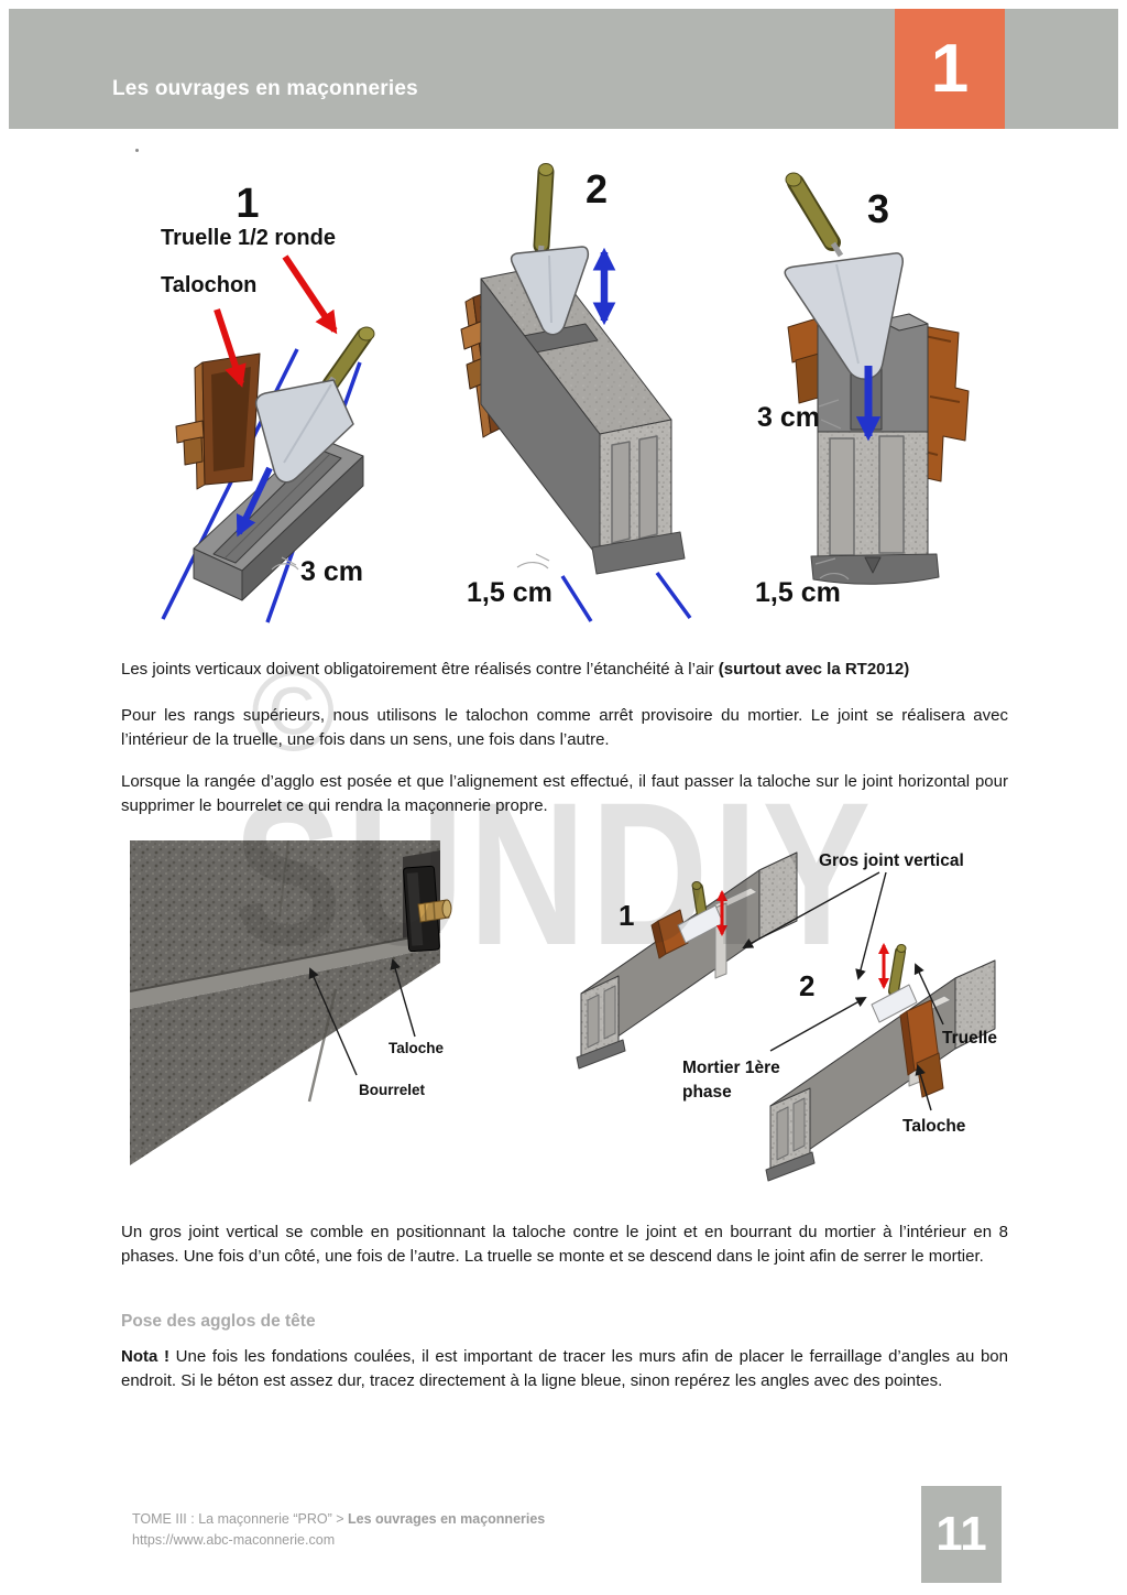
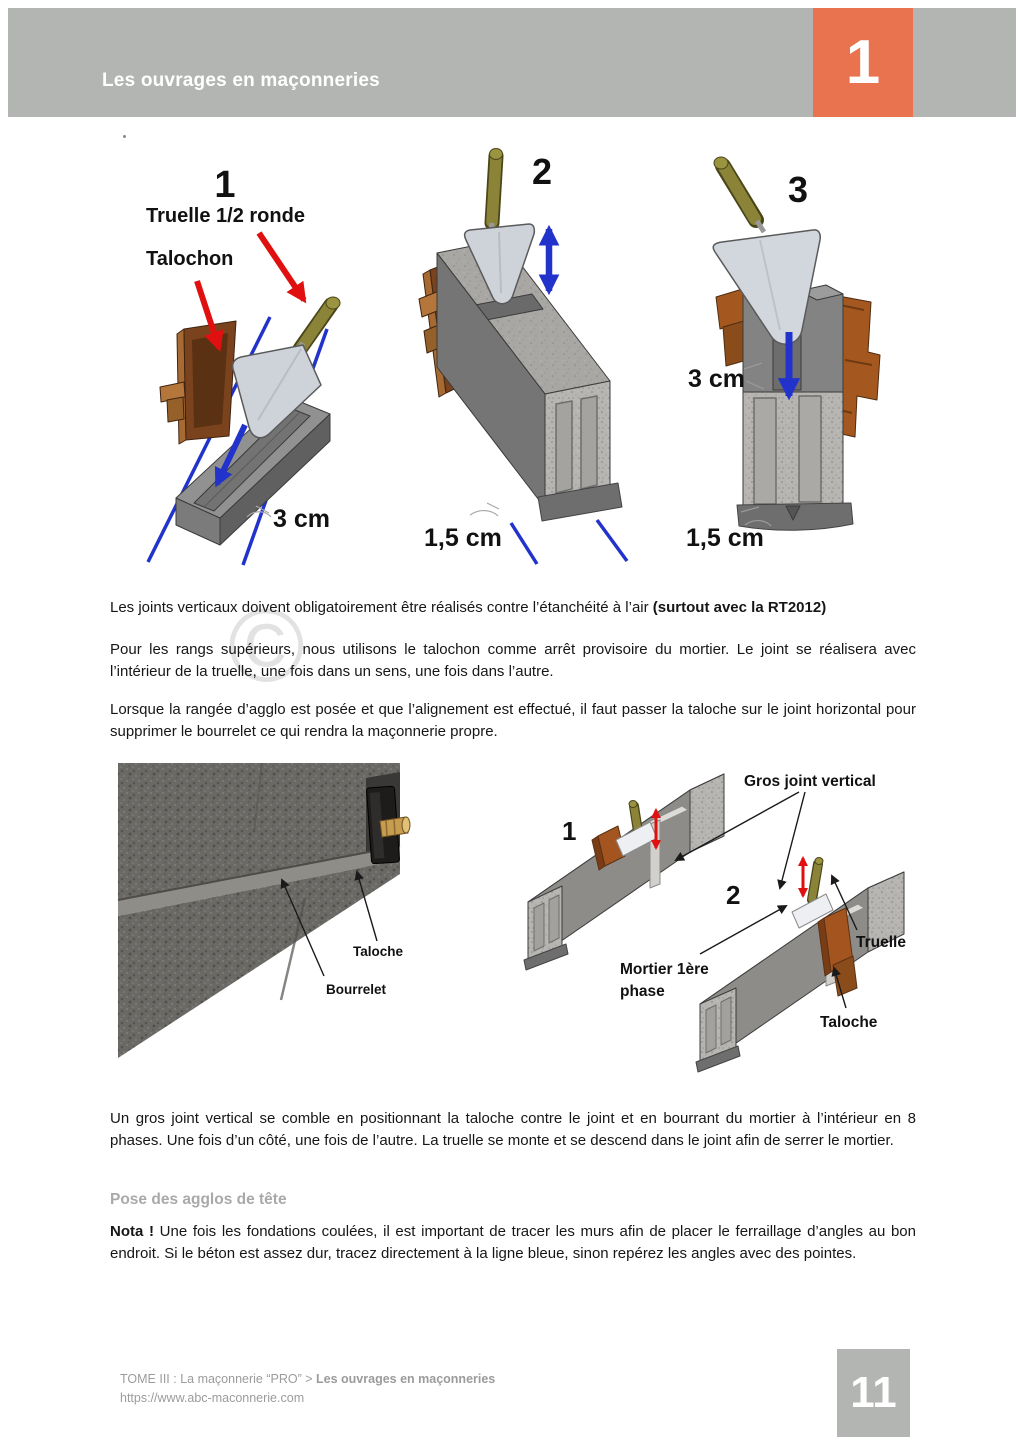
  1
  Les ouvrages en maçonneries
  1
  Truelle 1/2 ronde
  Talochon
  3 cm
  2
  1,5 cm
  3
  3 cm
  1,5 cm
  Les joints verticaux doivent obligatoirement être réalisés contre l’étanchéité à l’air (surtout avec la RT2012)
  Pour les rangs supérieurs, nous utilisons le talochon comme arrêt provisoire du mortier. Le joint se réalisera avec l’intérieur de la truelle, une fois dans un sens, une fois dans l’autre.
  Lorsque la rangée d’agglo est posée et que l’alignement est effectué, il faut passer la taloche sur le joint horizontal pour supprimer le bourrelet ce qui rendra la maçonnerie propre.
  Taloche
  Bourrelet
  1
  2
  Gros joint vertical
  Mortier 1ère
  phase
  Truelle
  Taloche
  ©
- SUNDIY
  Un gros joint vertical se comble en positionnant la taloche contre le joint et en bourrant du mortier à l’intérieur en 8 phases. Une fois d’un côté, une fois de l’autre. La truelle se monte et se descend dans le joint afin de serrer le mortier.
  Pose des agglos de tête
  Nota ! Une fois les fondations coulées, il est important de tracer les murs afin de placer le ferraillage d’angles au bon endroit. Si le béton est assez dur, tracez directement à la ligne bleue, sinon repérez les angles avec des pointes.
  TOME III : La maçonnerie “PRO” > Les ouvrages en maçonneries
  https://www.abc-maconnerie.com
  11
